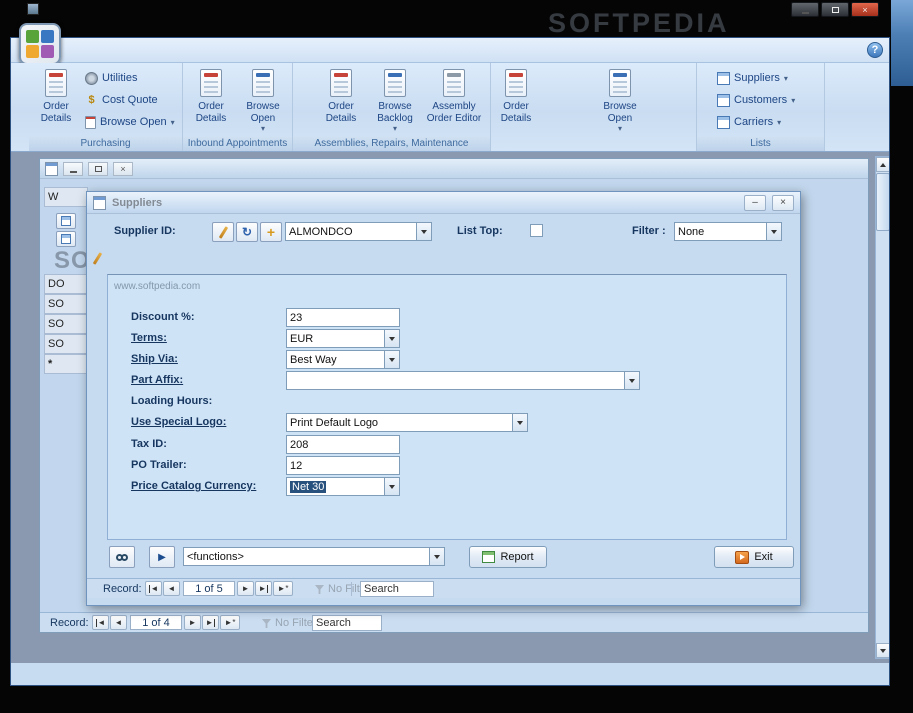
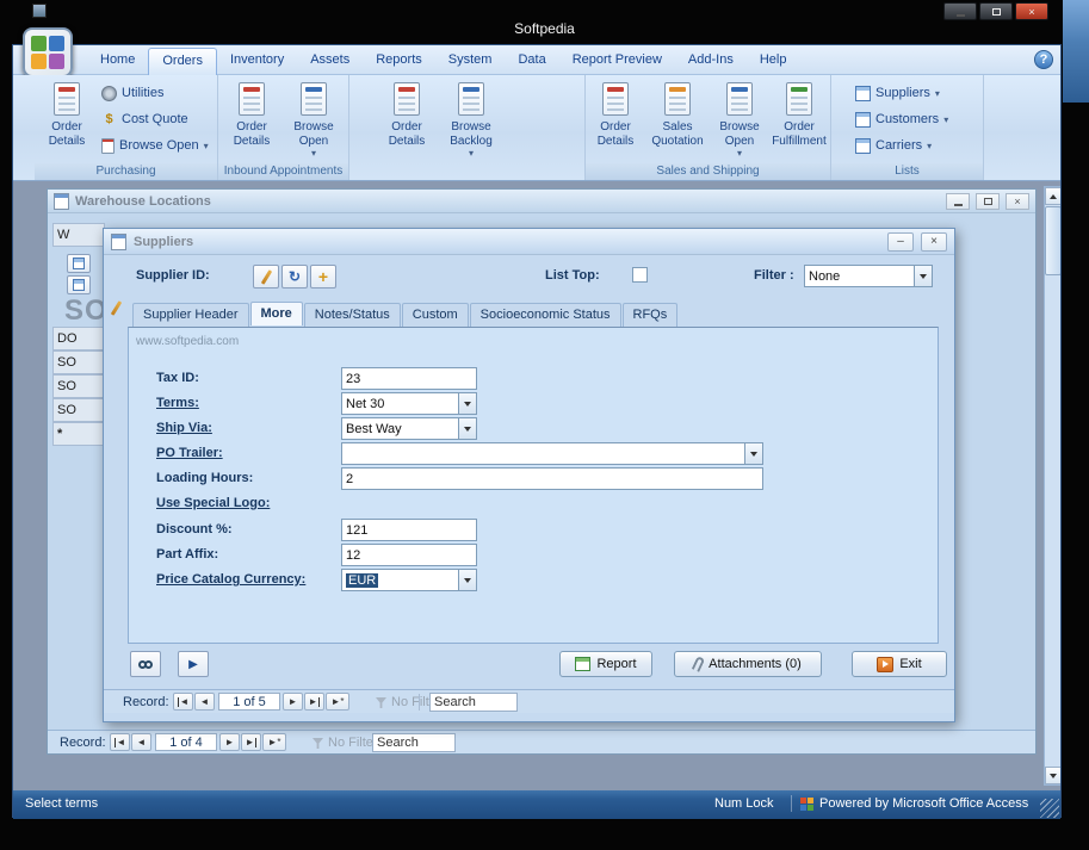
- SOFTPEDIA
  ×
+ Softpedia
+ Home
+ Orders
+ Inventory
+ Assets
+ Reports
+ System
+ Data
+ Report Preview
+ Add-Ins
+ Help
  ?
  Order Details
  Utilities
  $
  Cost Quote
  Browse Open
  ▾
  Purchasing
  Order Details
  Browse Open
  ▾
  Inbound Appointments
  Order Details
  Browse Backlog
  ▾
- Assembly Order Editor
- Assemblies, Repairs, Maintenance
  Order Details
+ Sales Quotation
  Browse Open
  ▾
+ Order Fulfillment
+ Sales and Shipping
  Suppliers
  ▾
  Customers
  ▾
  Carriers
  ▾
  Lists
+ Warehouse Locations
  ×
  W
  SO
  DO
  SO
  SO
  SO
  *
  Record:
  ◄
  ◄
  1 of 4
  ►
  ►
  ►*
  No Filte
  Search
  Suppliers
  –
  ×
  Supplier ID:
  ↻
  +
- ALMONDCO
  List Top:
  Filter :
  None
+ Supplier Header
+ More
+ Notes/Status
+ Custom
+ Socioeconomic Status
+ RFQs
  www.softpedia.com
- Discount %:
+ Tax ID:
  23
  Terms:
- EUR
+ Net 30
  Ship Via:
  Best Way
- Part Affix:
+ PO Trailer:
  Loading Hours:
+ 2
  Use Special Logo:
- Print Default Logo
- Tax ID:
+ Discount %:
- 208
+ 121
- PO Trailer:
+ Part Affix:
  12
  Price Catalog Currency:
- Net 30
+ EUR
  ▶
- <functions>
  Report
+ Attachments (0)
  Exit
  Record:
  ◄
  ◄
  1 of 5
  ►
  ►
  ►*
  No Filt
  Search
+ Select terms
+ Num Lock
+ Powered by Microsoft Office Access
